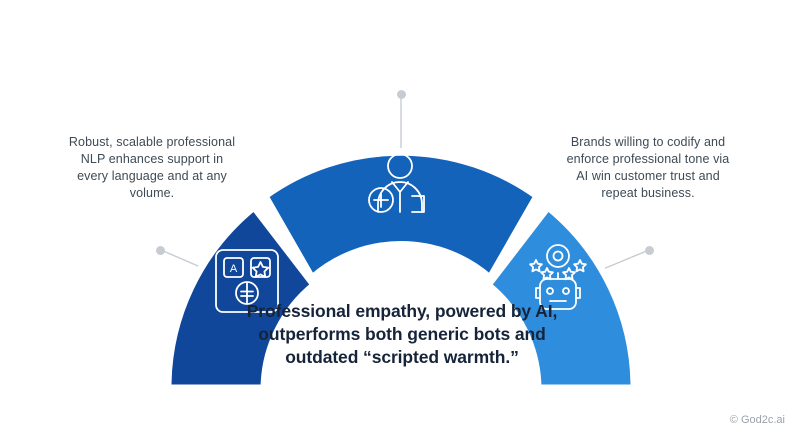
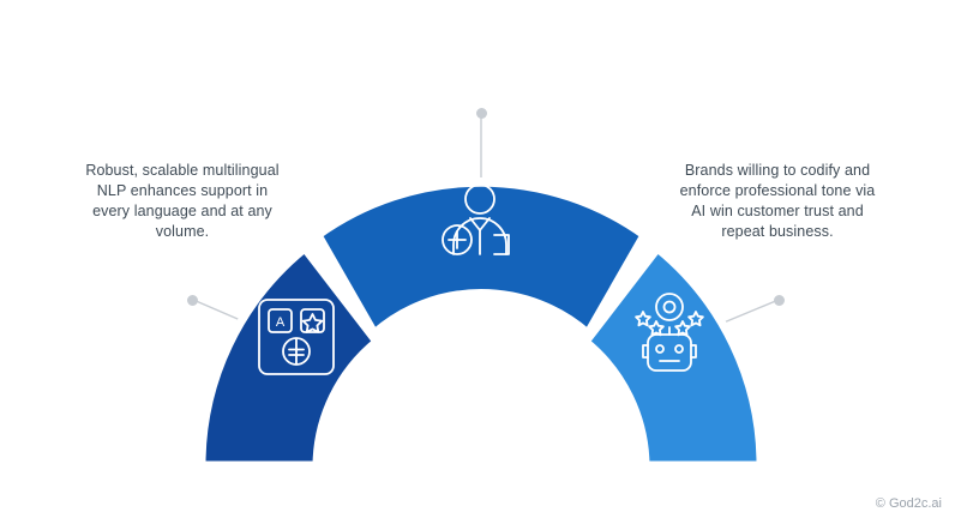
  A
- Robust, scalable professional NLP enhances support in every language and at any volume.
+ Robust, scalable multilingual NLP enhances support in every language and at any volume.
  Brands willing to codify and enforce professional tone via AI win customer trust and repeat business.
- Professional empathy, powered by AI, outperforms both generic bots and outdated “scripted warmth.”
  © God2c.ai
